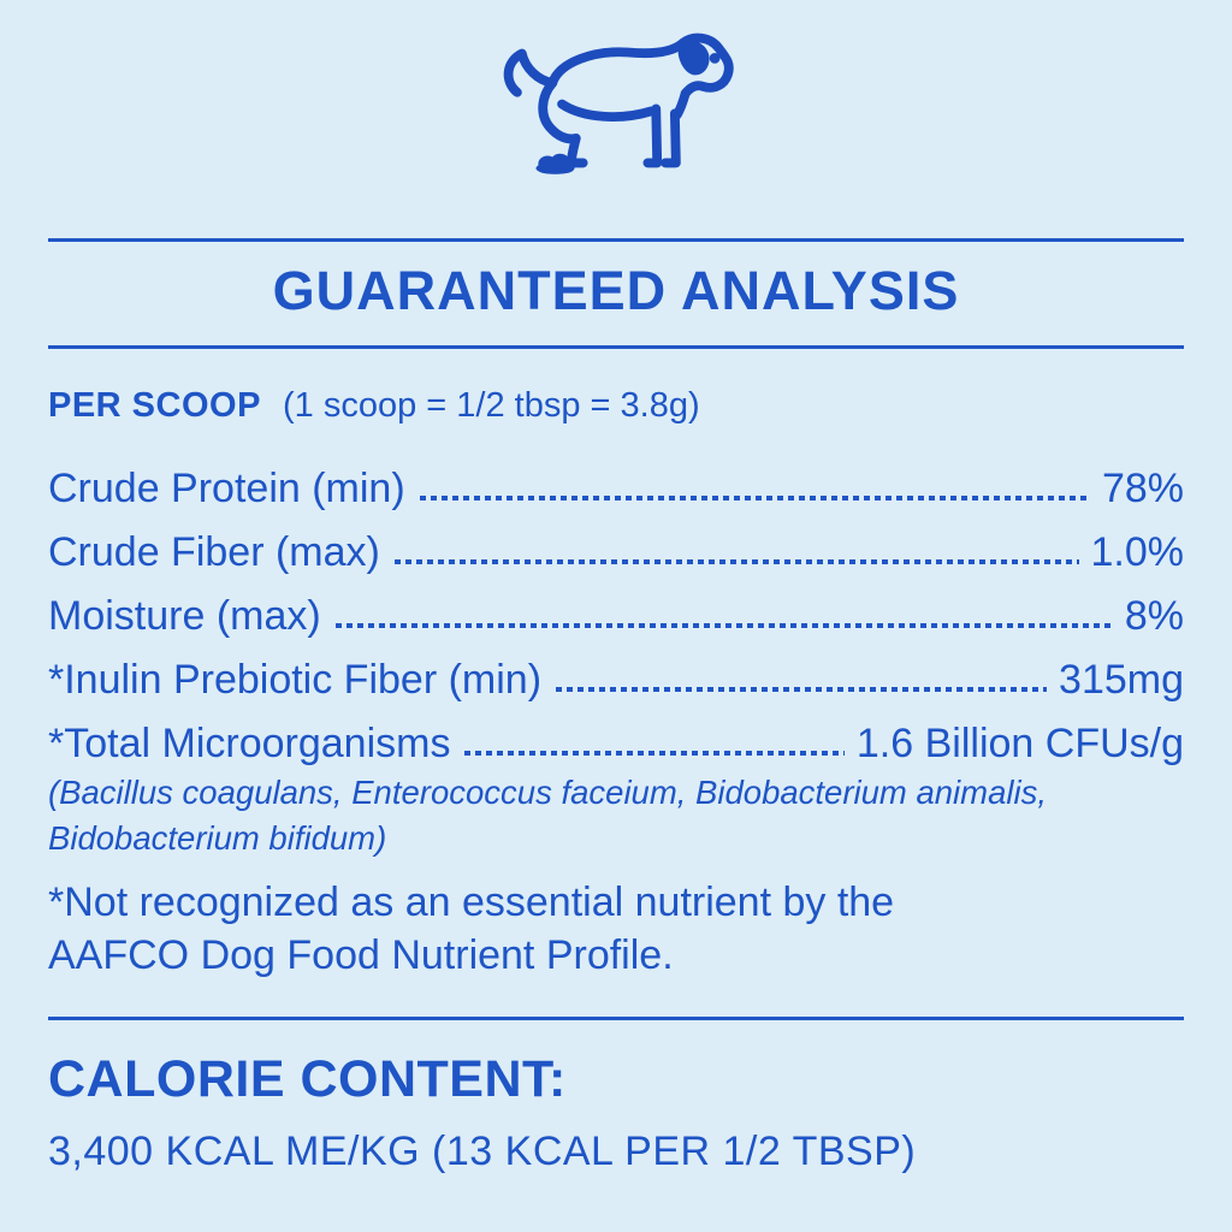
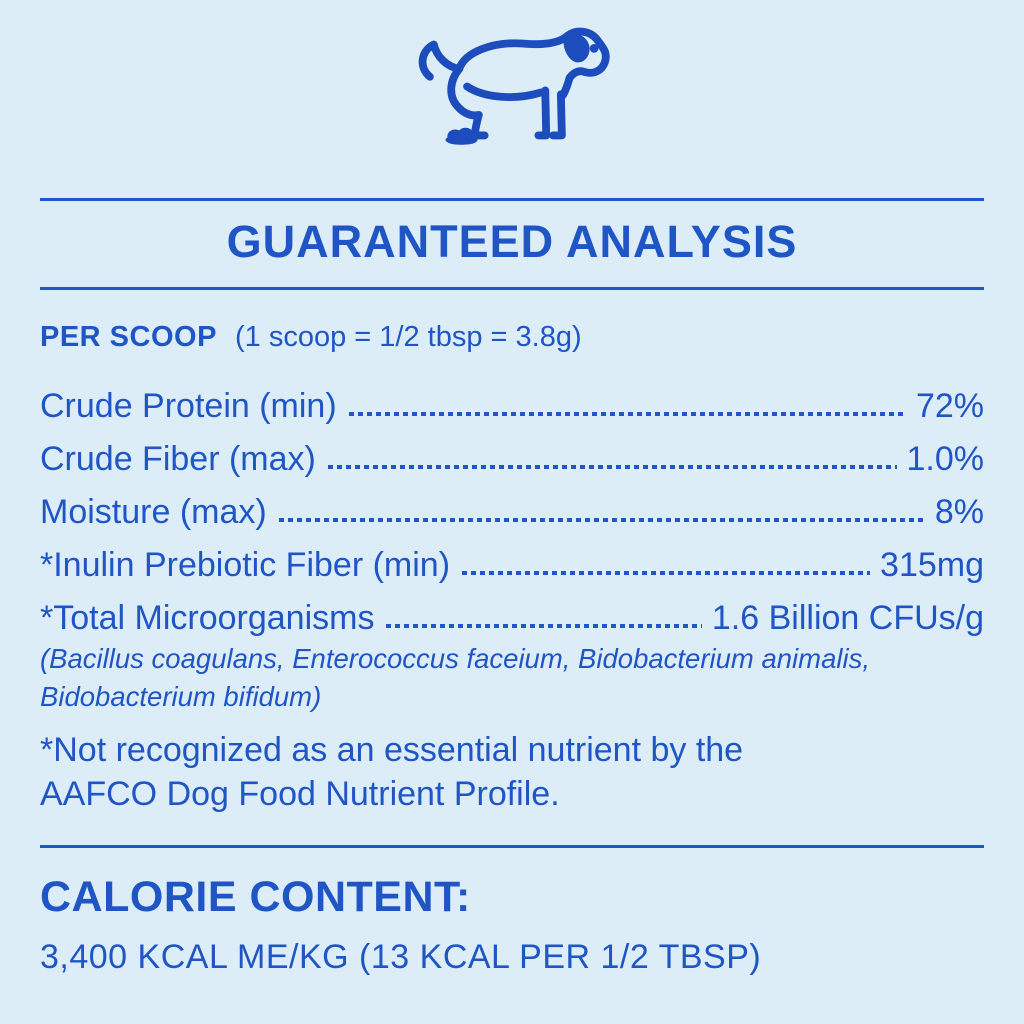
  GUARANTEED ANALYSIS
  PER SCOOP (1 scoop = 1/2 tbsp = 3.8g)
  Crude Protein (min)
- 78%
+ 72%
  Crude Fiber (max)
  1.0%
  Moisture (max)
  8%
  *Inulin Prebiotic Fiber (min)
  315mg
  *Total Microorganisms
  1.6 Billion CFUs/g
  (Bacillus coagulans, Enterococcus faceium, Bidobacterium animalis,
  Bidobacterium bifidum)
  *Not recognized as an essential nutrient by the
  AAFCO Dog Food Nutrient Profile.
  CALORIE CONTENT:
  3,400 KCAL ME/KG (13 KCAL PER 1/2 TBSP)
